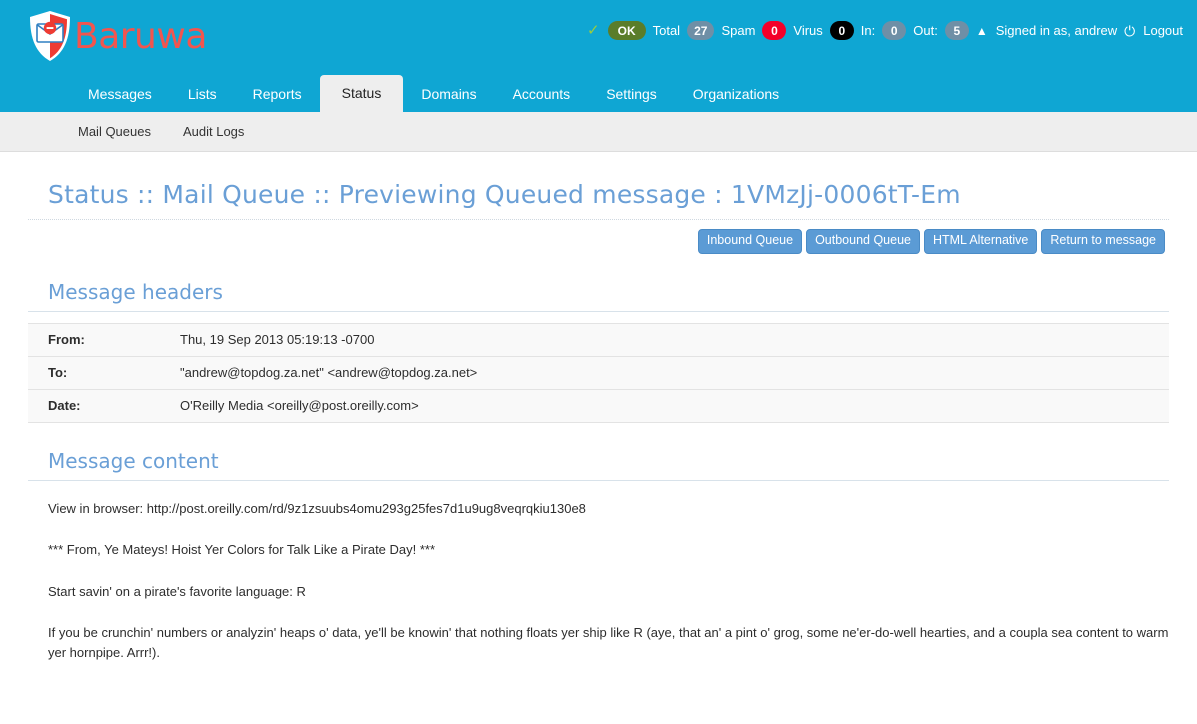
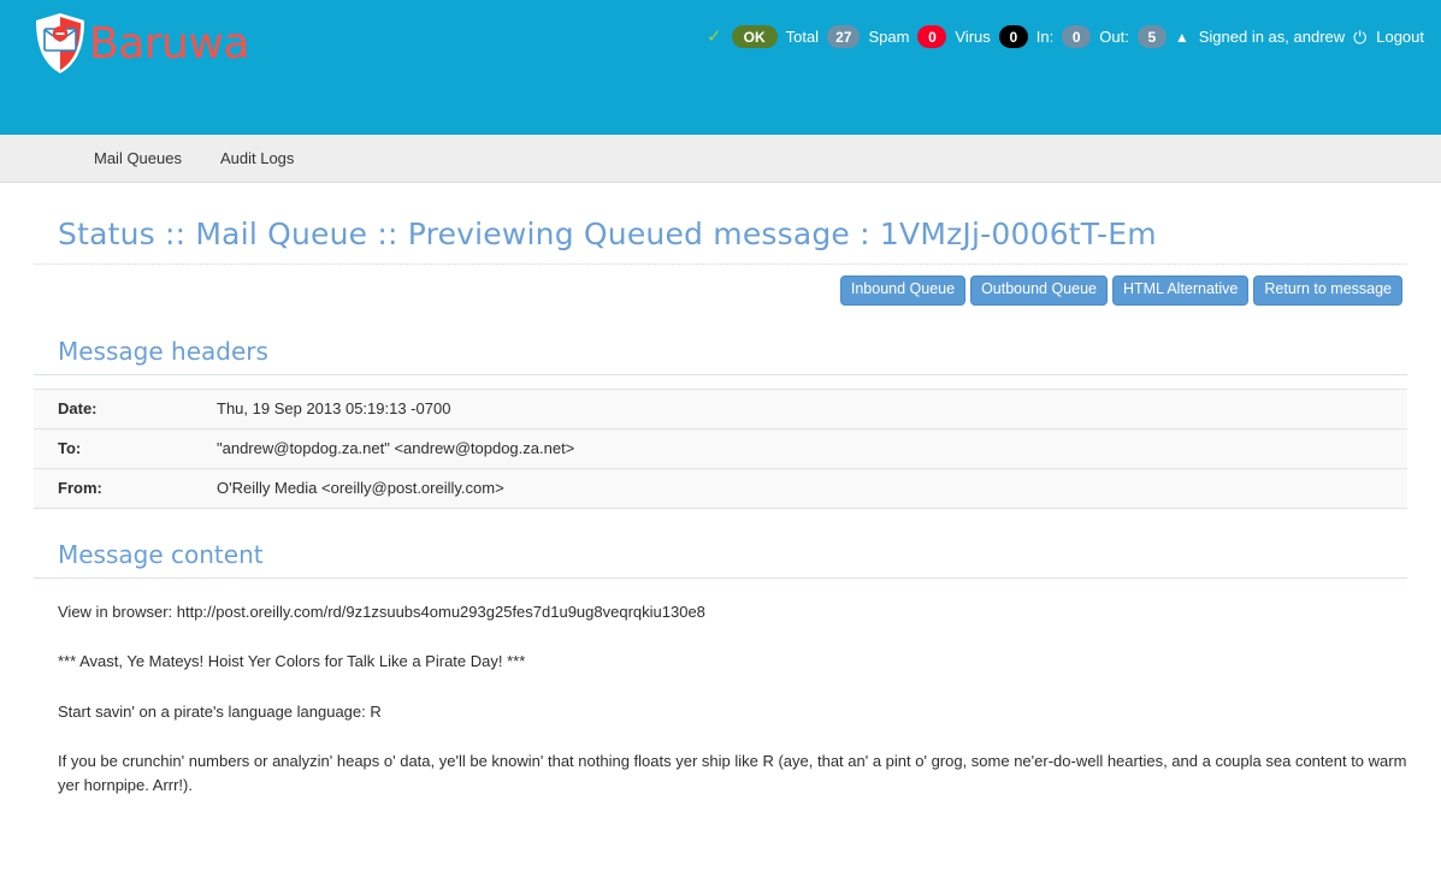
  Baruwa
  ✓
  OK
  Total
  27
  Spam
  0
  Virus
  0
  In:
  0
  Out:
  5
  ▲
  Signed in as, andrew
  ⏻
  Logout
- Messages
- Lists
- Reports
- Status
- Domains
- Accounts
- Settings
- Organizations
  Mail Queues
  Audit Logs
  Status :: Mail Queue :: Previewing Queued message : 1VMzJj-0006tT-Em
  Inbound Queue
  Outbound Queue
  HTML Alternative
  Return to message
  Message headers
- From:	Thu, 19 Sep 2013 05:19:13 -0700
+ Date:	Thu, 19 Sep 2013 05:19:13 -0700
  To:	"andrew@topdog.za.net" <andrew@topdog.za.net>
- Date:	O'Reilly Media <oreilly@post.oreilly.com>
+ From:	O'Reilly Media <oreilly@post.oreilly.com>
  Message content
  View in browser: http://post.oreilly.com/rd/9z1zsuubs4omu293g25fes7d1u9ug8veqrqkiu130e8
- *** From, Ye Mateys! Hoist Yer Colors for Talk Like a Pirate Day! ***
+ *** Avast, Ye Mateys! Hoist Yer Colors for Talk Like a Pirate Day! ***
- Start savin' on a pirate's favorite language: R
+ Start savin' on a pirate's language language: R
  If you be crunchin' numbers or analyzin' heaps o' data, ye'll be knowin' that nothing floats yer ship like R (aye, that an' a pint o' grog, some ne'er-do-well hearties, and a coupla sea content to warm yer hornpipe. Arrr!).
